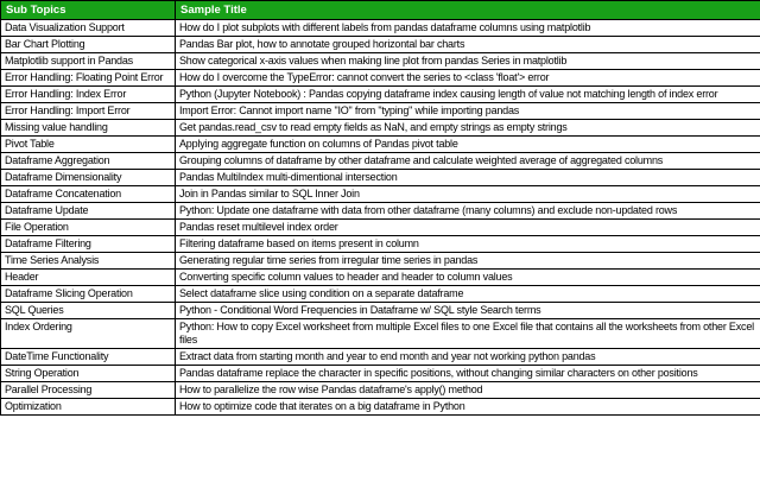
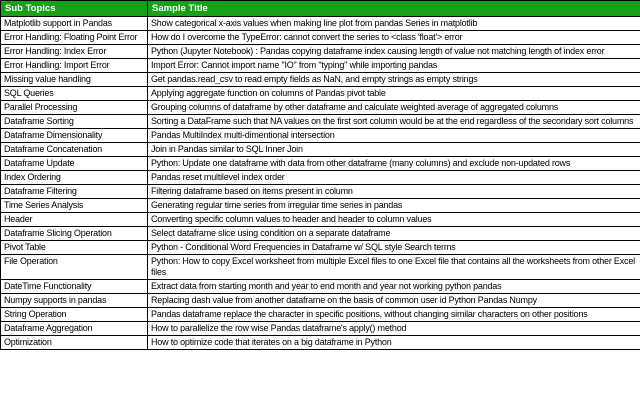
  Sub Topics	Sample Title
- Data Visualization Support	How do I plot subplots with different labels from pandas dataframe columns using matplotlib
- Bar Chart Plotting	Pandas Bar plot, how to annotate grouped horizontal bar charts
  Matplotlib support in Pandas	Show categorical x-axis values when making line plot from pandas Series in matplotlib
  Error Handling: Floating Point Error	How do I overcome the TypeError: cannot convert the series to <class 'float'> error
  Error Handling: Index Error	Python (Jupyter Notebook) : Pandas copying dataframe index causing length of value not matching length of index error
  Error Handling: Import Error	Import Error: Cannot import name "IO" from "typing" while importing pandas
  Missing value handling	Get pandas.read_csv to read empty fields as NaN, and empty strings as empty strings
- Pivot Table	Applying aggregate function on columns of Pandas pivot table
+ SQL Queries	Applying aggregate function on columns of Pandas pivot table
- Dataframe Aggregation	Grouping columns of dataframe by other dataframe and calculate weighted average of aggregated columns
+ Parallel Processing	Grouping columns of dataframe by other dataframe and calculate weighted average of aggregated columns
+ Dataframe Sorting	Sorting a DataFrame such that NA values on the first sort column would be at the end regardless of the secondary sort columns
  Dataframe Dimensionality	Pandas MultiIndex multi-dimentional intersection
  Dataframe Concatenation	Join in Pandas similar to SQL Inner Join
  Dataframe Update	Python: Update one dataframe with data from other dataframe (many columns) and exclude non-updated rows
- File Operation	Pandas reset multilevel index order
+ Index Ordering	Pandas reset multilevel index order
  Dataframe Filtering	Filtering dataframe based on items present in column
  Time Series Analysis	Generating regular time series from irregular time series in pandas
  Header	Converting specific column values to header and header to column values
  Dataframe Slicing Operation	Select dataframe slice using condition on a separate dataframe
- SQL Queries	Python - Conditional Word Frequencies in Dataframe w/ SQL style Search terms
+ Pivot Table	Python - Conditional Word Frequencies in Dataframe w/ SQL style Search terms
- Index Ordering	Python: How to copy Excel worksheet from multiple Excel files to one Excel file that contains all the worksheets from other Excel files
+ File Operation	Python: How to copy Excel worksheet from multiple Excel files to one Excel file that contains all the worksheets from other Excel files
  DateTime Functionality	Extract data from starting month and year to end month and year not working python pandas
+ Numpy supports in pandas	Replacing dash value from another dataframe on the basis of common user id Python Pandas Numpy
  String Operation	Pandas dataframe replace the character in specific positions, without changing similar characters on other positions
- Parallel Processing	How to parallelize the row wise Pandas dataframe's apply() method
+ Dataframe Aggregation	How to parallelize the row wise Pandas dataframe's apply() method
  Optimization	How to optimize code that iterates on a big dataframe in Python
